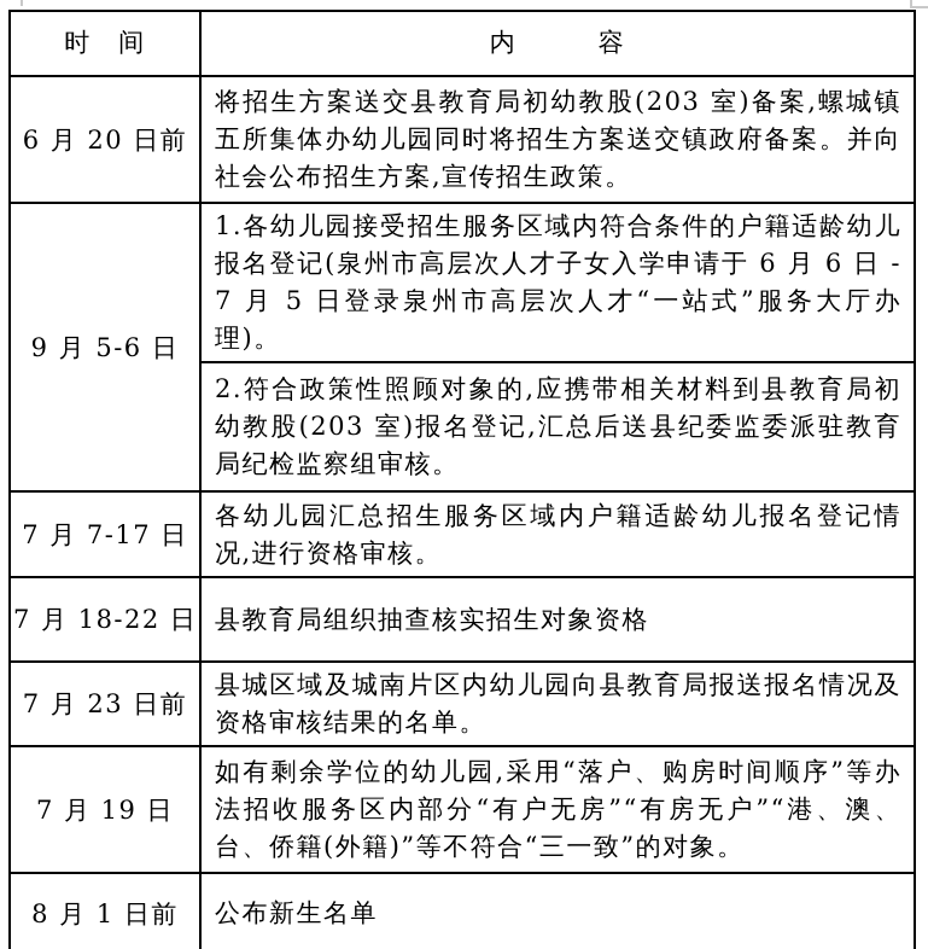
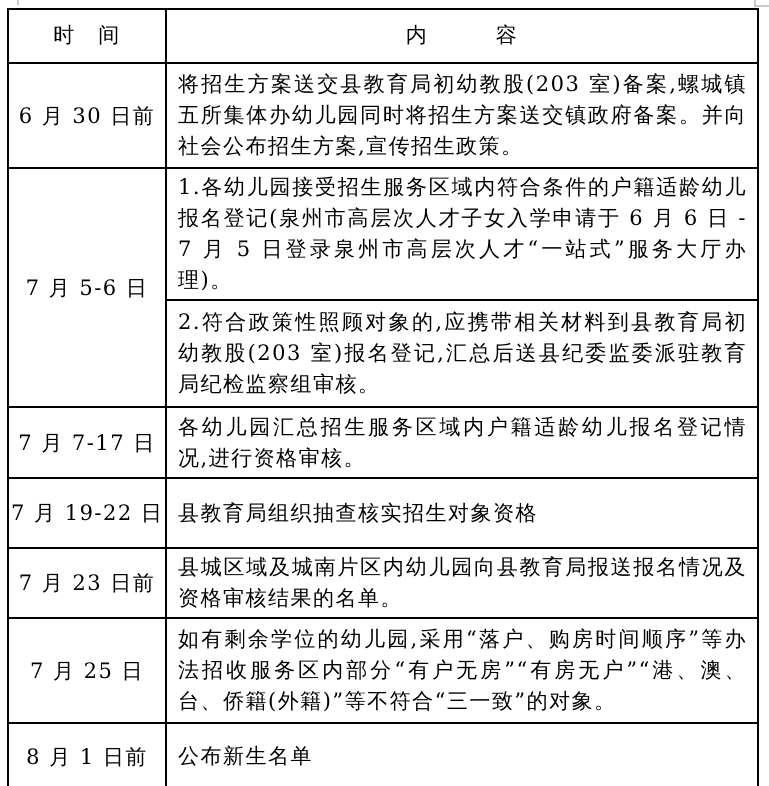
  时 间	内 容
- 6 月 20 日前	将招生方案送交县教育局初幼教股(203 室)备案,螺城镇五所集体办幼儿园同时将招生方案送交镇政府备案。并向社会公布招生方案,宣传招生政策。
+ 6 月 30 日前	将招生方案送交县教育局初幼教股(203 室)备案,螺城镇五所集体办幼儿园同时将招生方案送交镇政府备案。并向社会公布招生方案,宣传招生政策。
- 9 月 5-6 日	1.各幼儿园接受招生服务区域内符合条件的户籍适龄幼儿报名登记(泉州市高层次人才子女入学申请于 6 月 6 日 - 7 月 5 日登录泉州市高层次人才“一站式”服务大厅办理)。
+ 7 月 5-6 日	1.各幼儿园接受招生服务区域内符合条件的户籍适龄幼儿报名登记(泉州市高层次人才子女入学申请于 6 月 6 日 - 7 月 5 日登录泉州市高层次人才“一站式”服务大厅办理)。
  2.符合政策性照顾对象的,应携带相关材料到县教育局初幼教股(203 室)报名登记,汇总后送县纪委监委派驻教育局纪检监察组审核。
  7 月 7-17 日	各幼儿园汇总招生服务区域内户籍适龄幼儿报名登记情况,进行资格审核。
- 7 月 18-22 日	县教育局组织抽查核实招生对象资格
+ 7 月 19-22 日	县教育局组织抽查核实招生对象资格
  7 月 23 日前	县城区域及城南片区内幼儿园向县教育局报送报名情况及资格审核结果的名单。
- 7 月 19 日	如有剩余学位的幼儿园,采用“落户、购房时间顺序”等办法招收服务区内部分“有户无房”“有房无户”“港、澳、台、侨籍(外籍)”等不符合“三一致”的对象。
+ 7 月 25 日	如有剩余学位的幼儿园,采用“落户、购房时间顺序”等办法招收服务区内部分“有户无房”“有房无户”“港、澳、台、侨籍(外籍)”等不符合“三一致”的对象。
  8 月 1 日前	公布新生名单
